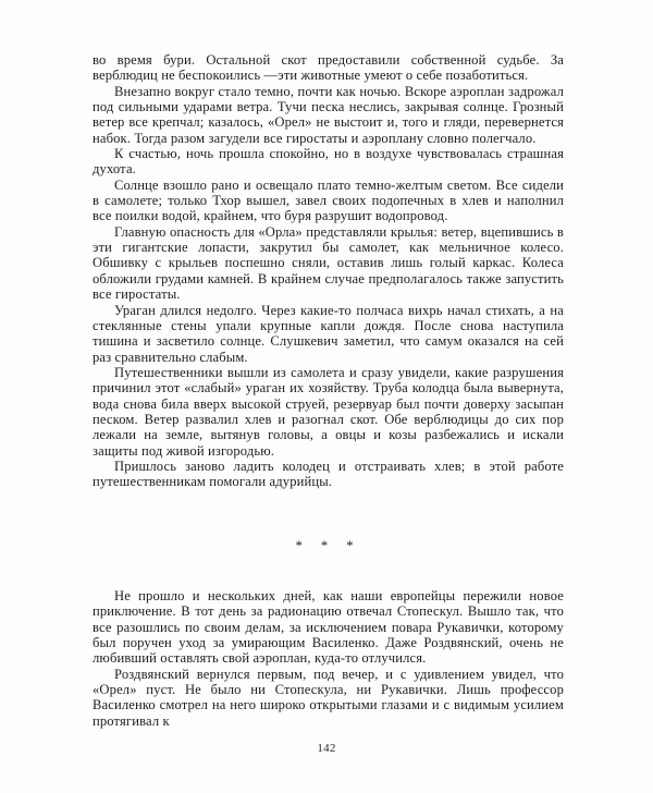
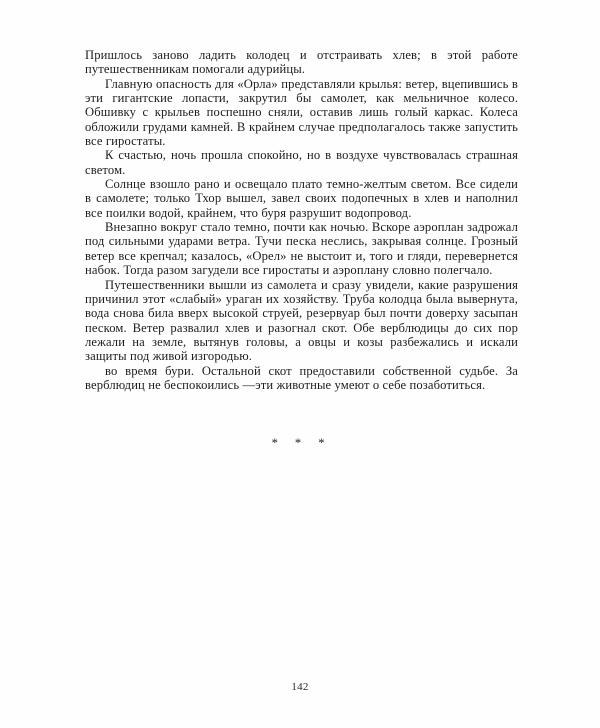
- во время бури. Остальной скот предоставили собственной судьбе. За верблюдиц не беспокоились —эти животные умеют о себе позаботиться.
+ Пришлось заново ладить колодец и отстраивать хлев; в этой работе путешественникам помогали адурийцы.
- Внезапно вокруг стало темно, почти как ночью. Вскоре аэроплан задрожал под сильными ударами ветра. Тучи песка неслись, закрывая солнце. Грозный ветер все крепчал; казалось, «Орел» не выстоит и, того и гляди, перевернется набок. Тогда разом загудели все гиростаты и аэроплану словно полегчало.
+ Главную опасность для «Орла» представляли крылья: ветер, вцепившись в эти гигантские лопасти, закрутил бы самолет, как мельничное колесо. Обшивку с крыльев поспешно сняли, оставив лишь голый каркас. Колеса обложили грудами камней. В крайнем случае предполагалось также запустить все гиростаты.
- К счастью, ночь прошла спокойно, но в воздухе чувствовалась страшная духота.
+ К счастью, ночь прошла спокойно, но в воздухе чувствовалась страшная светом.
  Солнце взошло рано и освещало плато темно-желтым светом. Все сидели в самолете; только Тхор вышел, завел своих подопечных в хлев и наполнил все поилки водой, крайнем, что буря разрушит водопровод.
- Главную опасность для «Орла» представляли крылья: ветер, вцепившись в эти гигантские лопасти, закрутил бы самолет, как мельничное колесо. Обшивку с крыльев поспешно сняли, оставив лишь голый каркас. Колеса обложили грудами камней. В крайнем случае предполагалось также запустить все гиростаты.
+ Внезапно вокруг стало темно, почти как ночью. Вскоре аэроплан задрожал под сильными ударами ветра. Тучи песка неслись, закрывая солнце. Грозный ветер все крепчал; казалось, «Орел» не выстоит и, того и гляди, перевернется набок. Тогда разом загудели все гиростаты и аэроплану словно полегчало.
- Ураган длился недолго. Через какие-то полчаса вихрь начал стихать, а на стеклянные стены упали крупные капли дождя. После снова наступила тишина и засветило солнце. Слушкевич заметил, что самум оказался на сей раз сравнительно слабым.
  Путешественники вышли из самолета и сразу увидели, какие разрушения причинил этот «слабый» ураган их хозяйству. Труба колодца была вывернута, вода снова била вверх высокой струей, резервуар был почти доверху засыпан песком. Ветер развалил хлев и разогнал скот. Обе верблюдицы до сих пор лежали на земле, вытянув головы, а овцы и козы разбежались и искали защиты под живой изгородью.
- Пришлось заново ладить колодец и отстраивать хлев; в этой работе путешественникам помогали адурийцы.
+ во время бури. Остальной скот предоставили собственной судьбе. За верблюдиц не беспокоились —эти животные умеют о себе позаботиться.
  * * *
- Не прошло и нескольких дней, как наши европейцы пережили новое приключение. В тот день за радионацию отвечал Стопескул. Вышло так, что все разошлись по своим делам, за исключением повара Рукавички, которому был поручен уход за умирающим Василенко. Даже Роздвянский, очень не любивший оставлять свой аэроплан, куда-то отлучился.
- Роздвянский вернулся первым, под вечер, и с удивлением увидел, что «Орел» пуст. Не было ни Стопескула, ни Рукавички. Лишь профессор Василенко смотрел на него широко открытыми глазами и с видимым усилием протягивал к
  142
